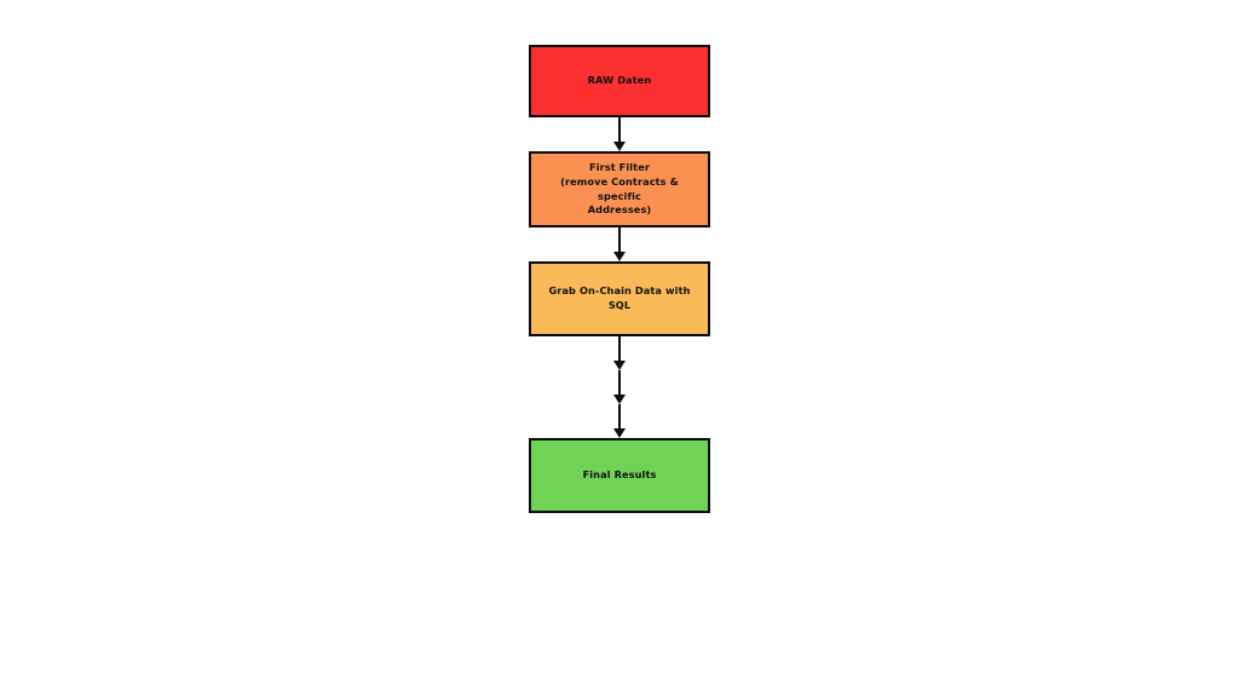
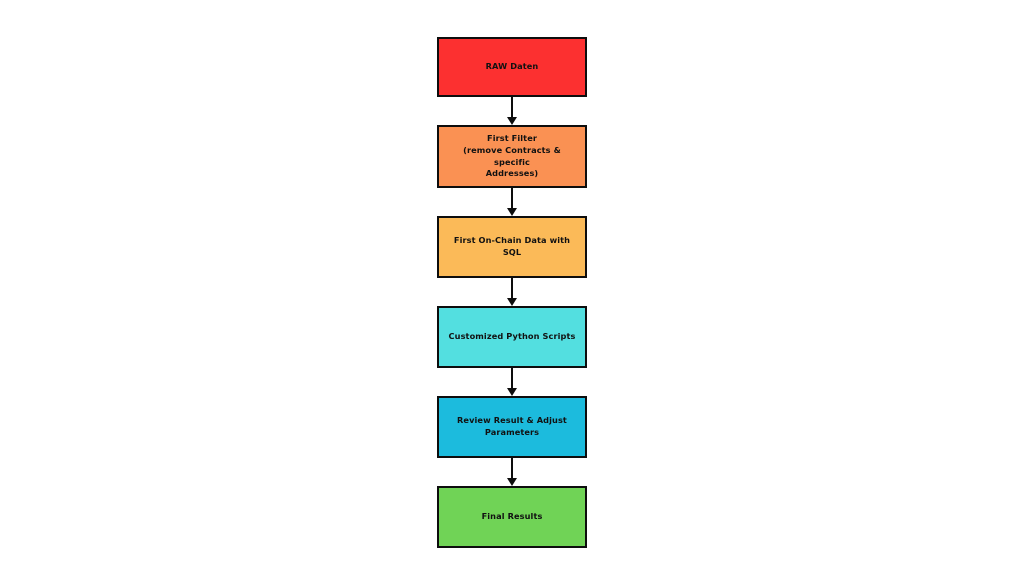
  RAW Daten
  First Filter
  (remove Contracts & specific
  Addresses)
- Grab On-Chain Data with SQL
+ First On-Chain Data with SQL
+ Customized Python Scripts
+ Review Result & Adjust
+ Parameters
  Final Results
